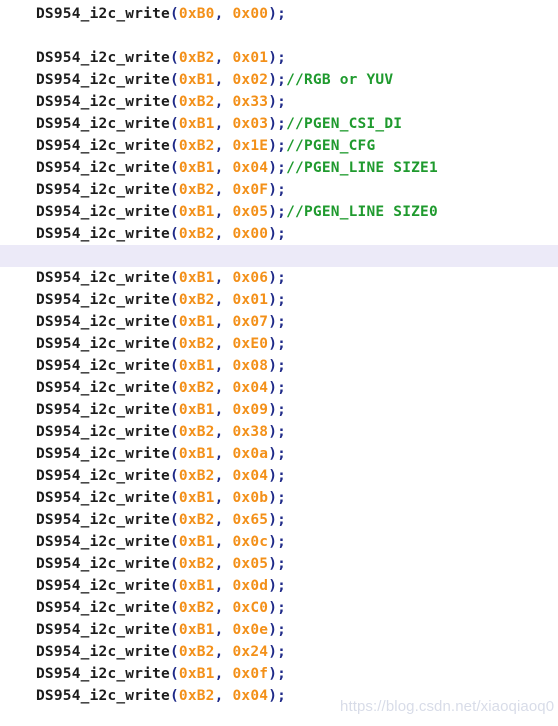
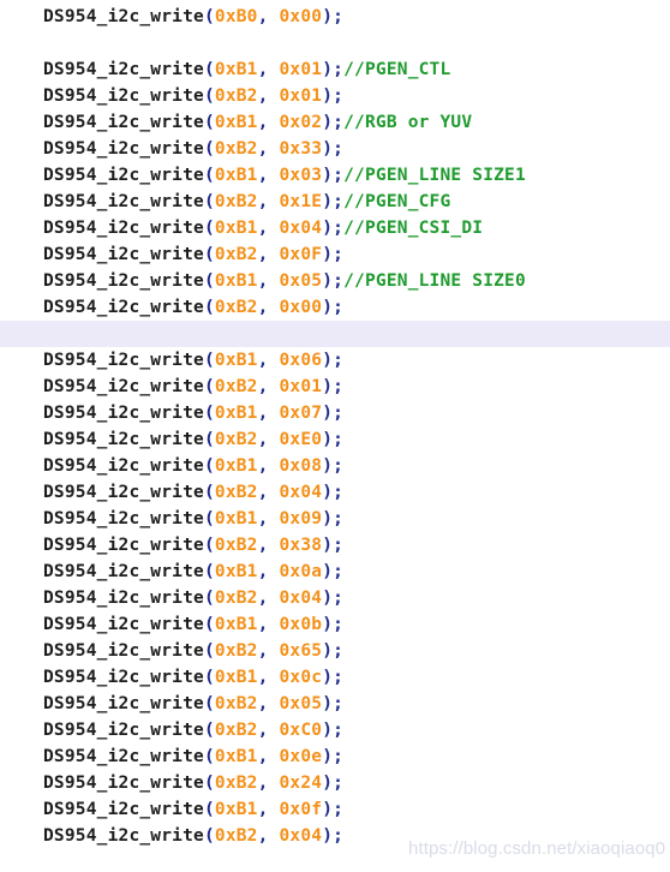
  DS954_i2c_write(0xB0, 0x00);
+ DS954_i2c_write(0xB1, 0x01);//PGEN_CTL
  DS954_i2c_write(0xB2, 0x01);
  DS954_i2c_write(0xB1, 0x02);//RGB or YUV
  DS954_i2c_write(0xB2, 0x33);
- DS954_i2c_write(0xB1, 0x03);//PGEN_CSI_DI
+ DS954_i2c_write(0xB1, 0x03);//PGEN_LINE SIZE1
  DS954_i2c_write(0xB2, 0x1E);//PGEN_CFG
- DS954_i2c_write(0xB1, 0x04);//PGEN_LINE SIZE1
+ DS954_i2c_write(0xB1, 0x04);//PGEN_CSI_DI
  DS954_i2c_write(0xB2, 0x0F);
  DS954_i2c_write(0xB1, 0x05);//PGEN_LINE SIZE0
  DS954_i2c_write(0xB2, 0x00);
  DS954_i2c_write(0xB1, 0x06);
  DS954_i2c_write(0xB2, 0x01);
  DS954_i2c_write(0xB1, 0x07);
  DS954_i2c_write(0xB2, 0xE0);
  DS954_i2c_write(0xB1, 0x08);
  DS954_i2c_write(0xB2, 0x04);
  DS954_i2c_write(0xB1, 0x09);
  DS954_i2c_write(0xB2, 0x38);
  DS954_i2c_write(0xB1, 0x0a);
  DS954_i2c_write(0xB2, 0x04);
  DS954_i2c_write(0xB1, 0x0b);
  DS954_i2c_write(0xB2, 0x65);
  DS954_i2c_write(0xB1, 0x0c);
  DS954_i2c_write(0xB2, 0x05);
- DS954_i2c_write(0xB1, 0x0d);
  DS954_i2c_write(0xB2, 0xC0);
  DS954_i2c_write(0xB1, 0x0e);
  DS954_i2c_write(0xB2, 0x24);
  DS954_i2c_write(0xB1, 0x0f);
  DS954_i2c_write(0xB2, 0x04);
  https://blog.csdn.net/xiaoqiaoq0
